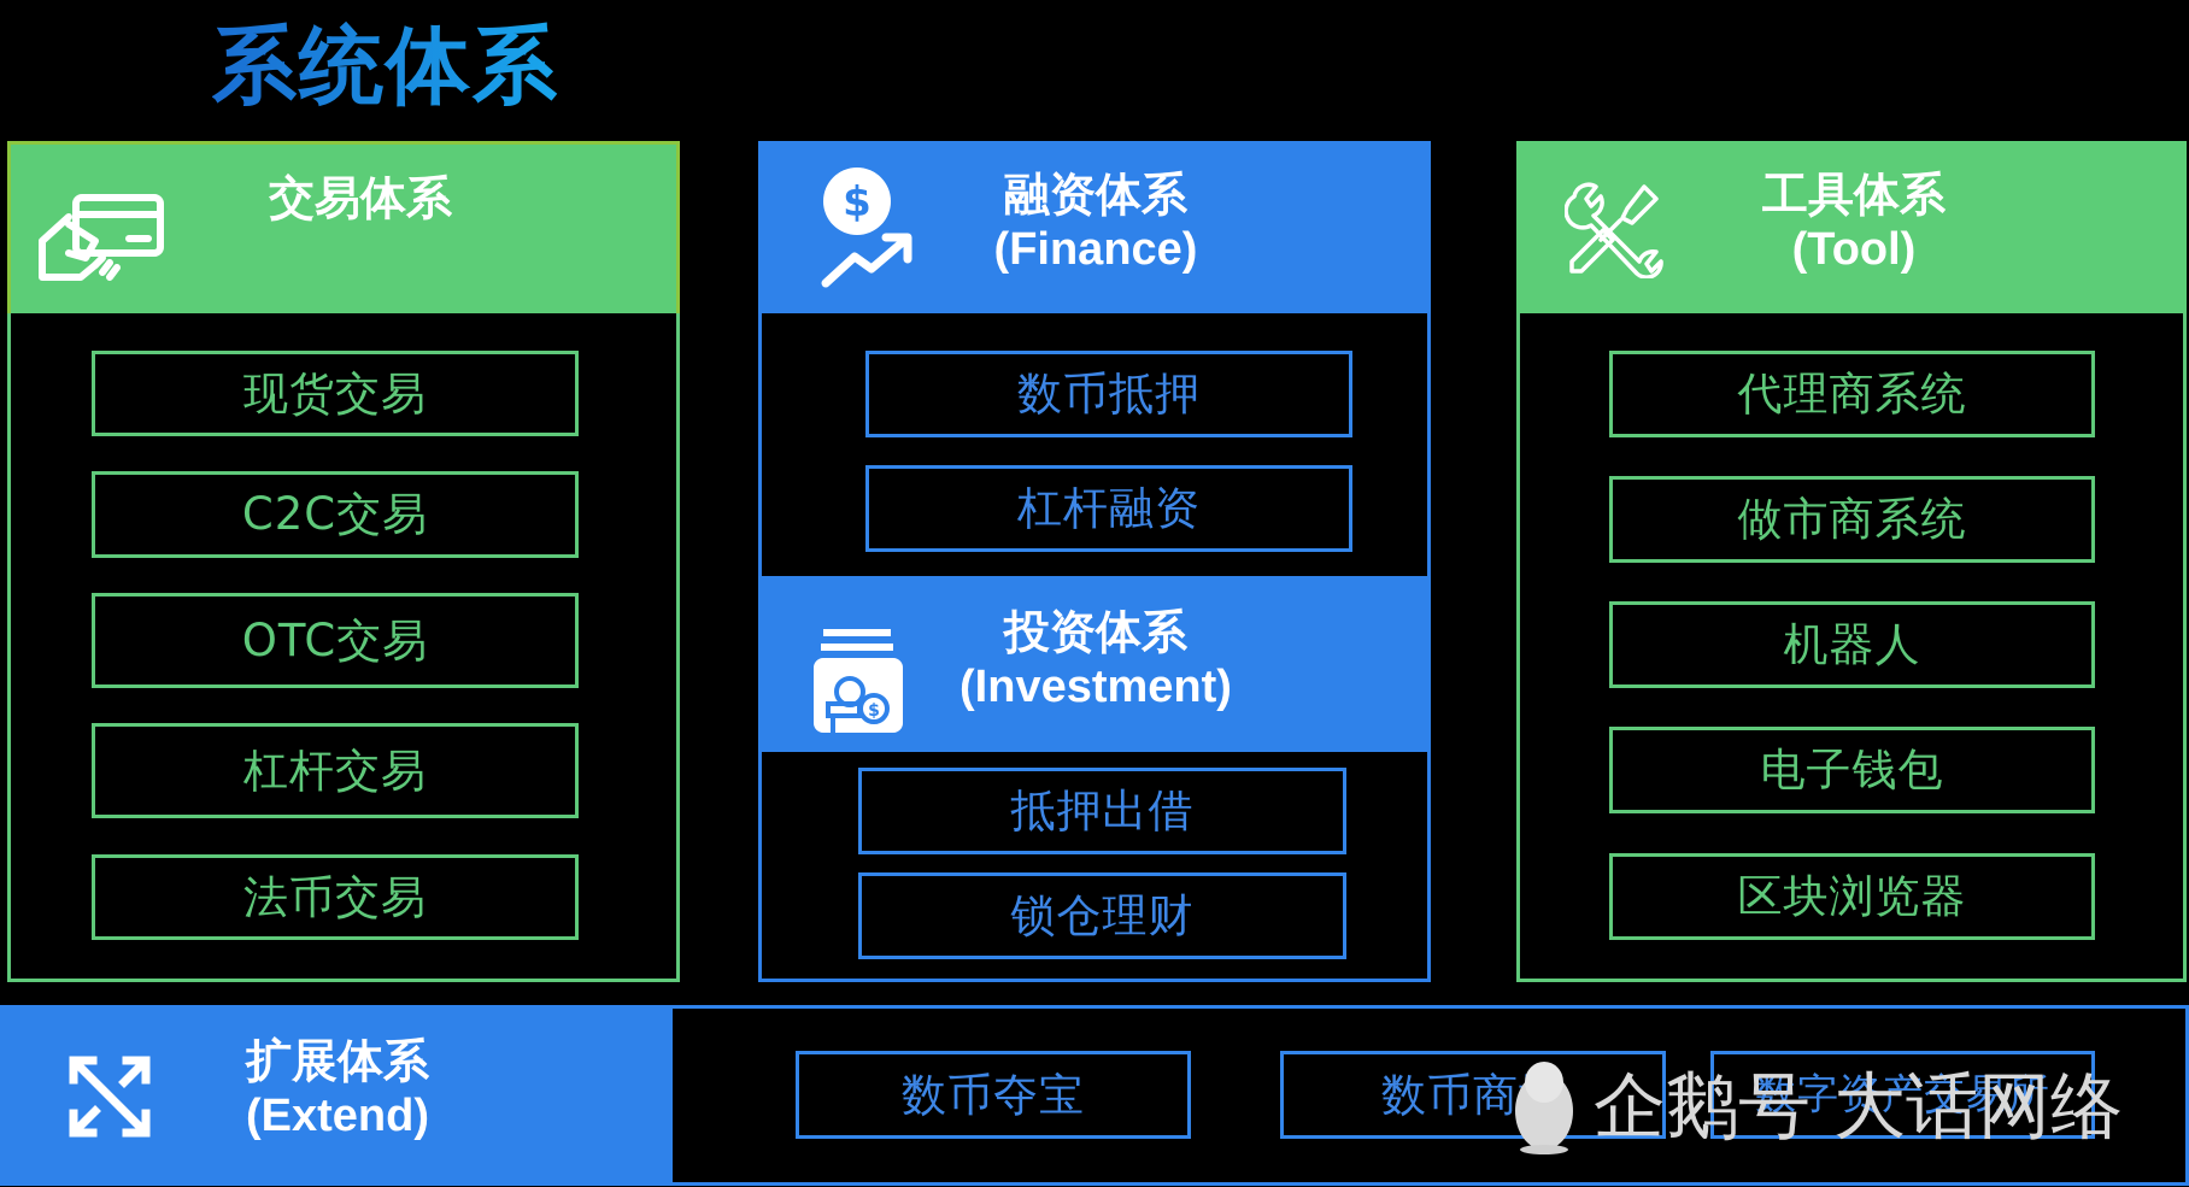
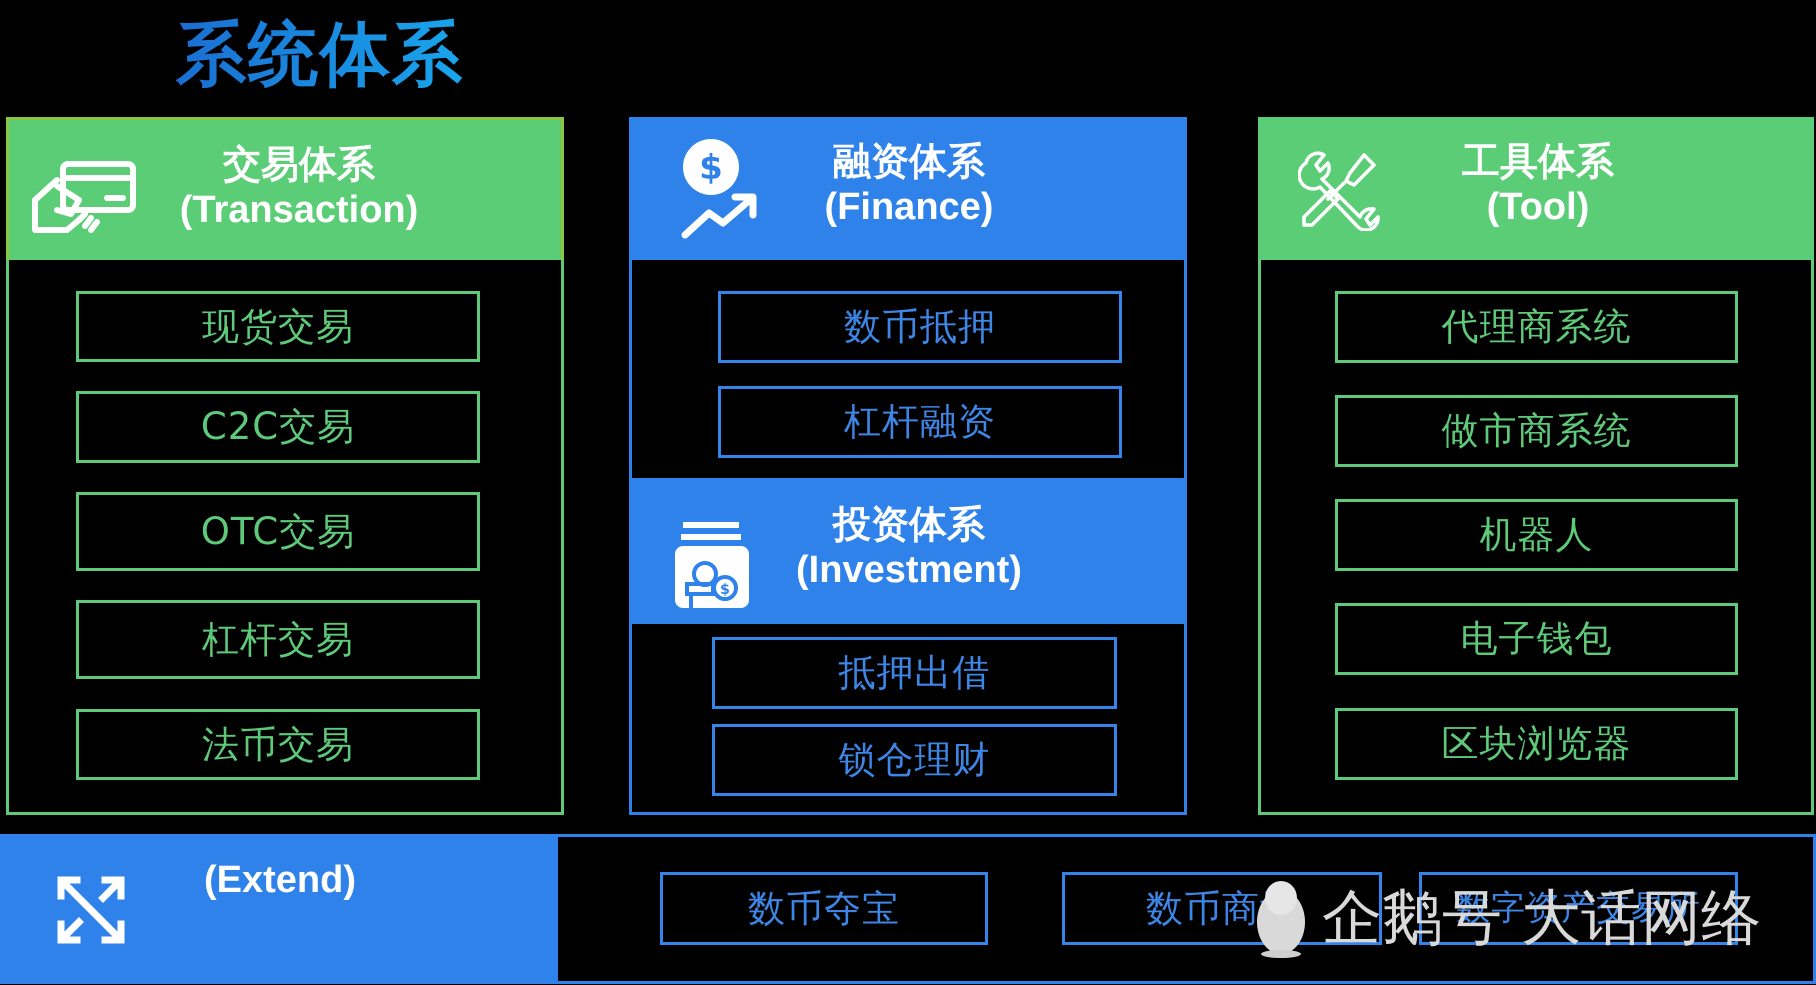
  系统体系
  交易体系
+ (Transaction)
  现货交易
  C2C交易
  OTC交易
  杠杆交易
  法币交易
  $
  融资体系
  (Finance)
  数币抵押
  杠杆融资
  $
  投资体系
  (Investment)
  抵押出借
  锁仓理财
  工具体系
  (Tool)
  代理商系统
  做市商系统
  机器人
  电子钱包
  区块浏览器
- 扩展体系
  (Extend)
  数币夺宝
  数币商
  数字资产交易所
  企鹅号 大话网络
